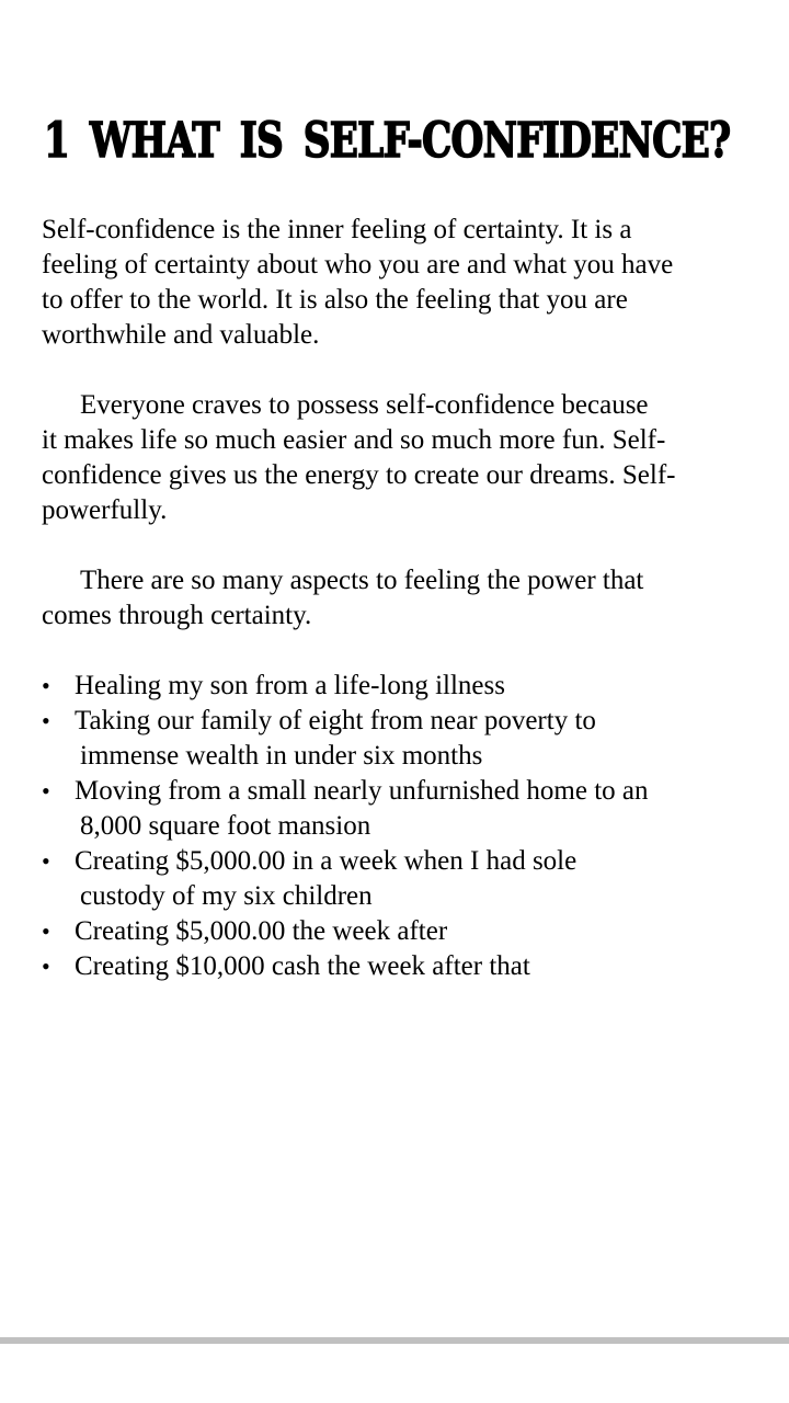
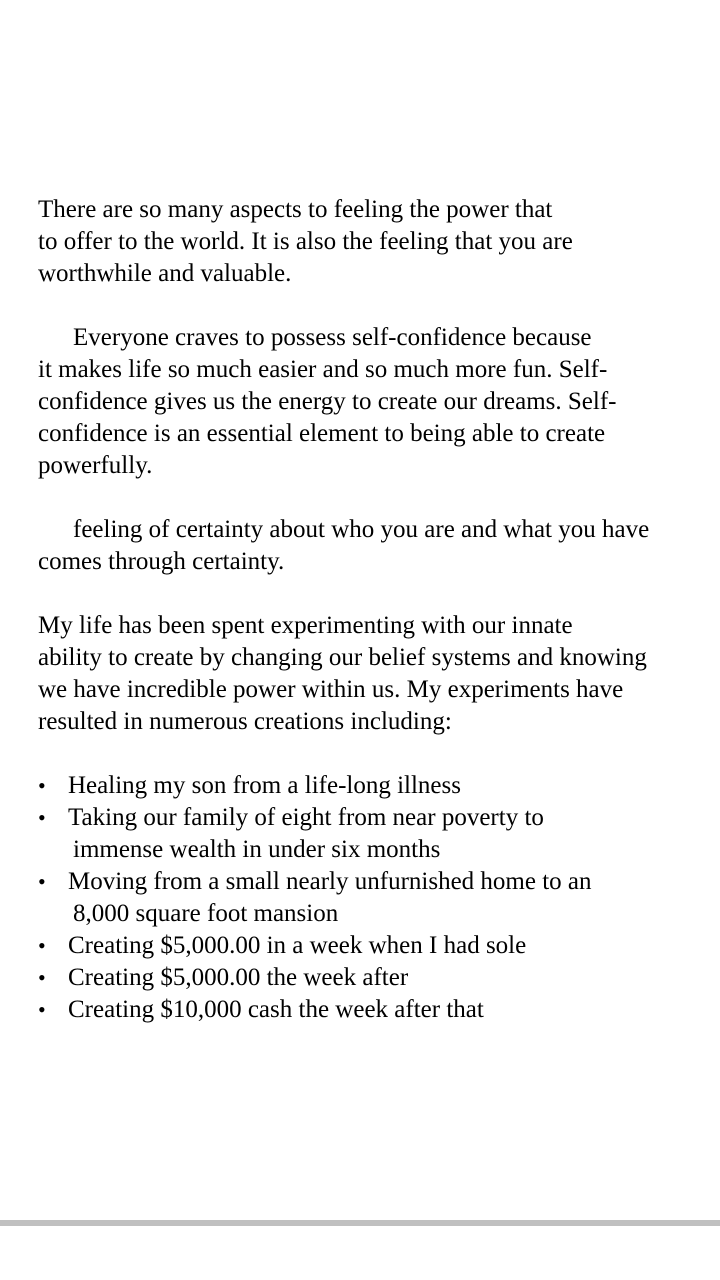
- 1
- WHAT
- IS
- SELF-CONFIDENCE?
- Self-confidence is the inner feeling of certainty. It is a
- feeling of certainty about who you are and what you have
+ There are so many aspects to feeling the power that
  to offer to the world. It is also the feeling that you are
  worthwhile and valuable.
  Everyone craves to possess self-confidence because
  it makes life so much easier and so much more fun. Self-
  confidence gives us the energy to create our dreams. Self-
+ confidence is an essential element to being able to create
  powerfully.
- There are so many aspects to feeling the power that
+ feeling of certainty about who you are and what you have
  comes through certainty.
+ My life has been spent experimenting with our innate
+ ability to create by changing our belief systems and knowing
+ we have incredible power within us. My experiments have
+ resulted in numerous creations including:
  •
  Healing my son from a life-long illness
  •
  Taking our family of eight from near poverty to
  immense wealth in under six months
  •
  Moving from a small nearly unfurnished home to an
  8,000 square foot mansion
  •
  Creating $5,000.00 in a week when I had sole
- custody of my six children
  •
  Creating $5,000.00 the week after
  •
  Creating $10,000 cash the week after that
